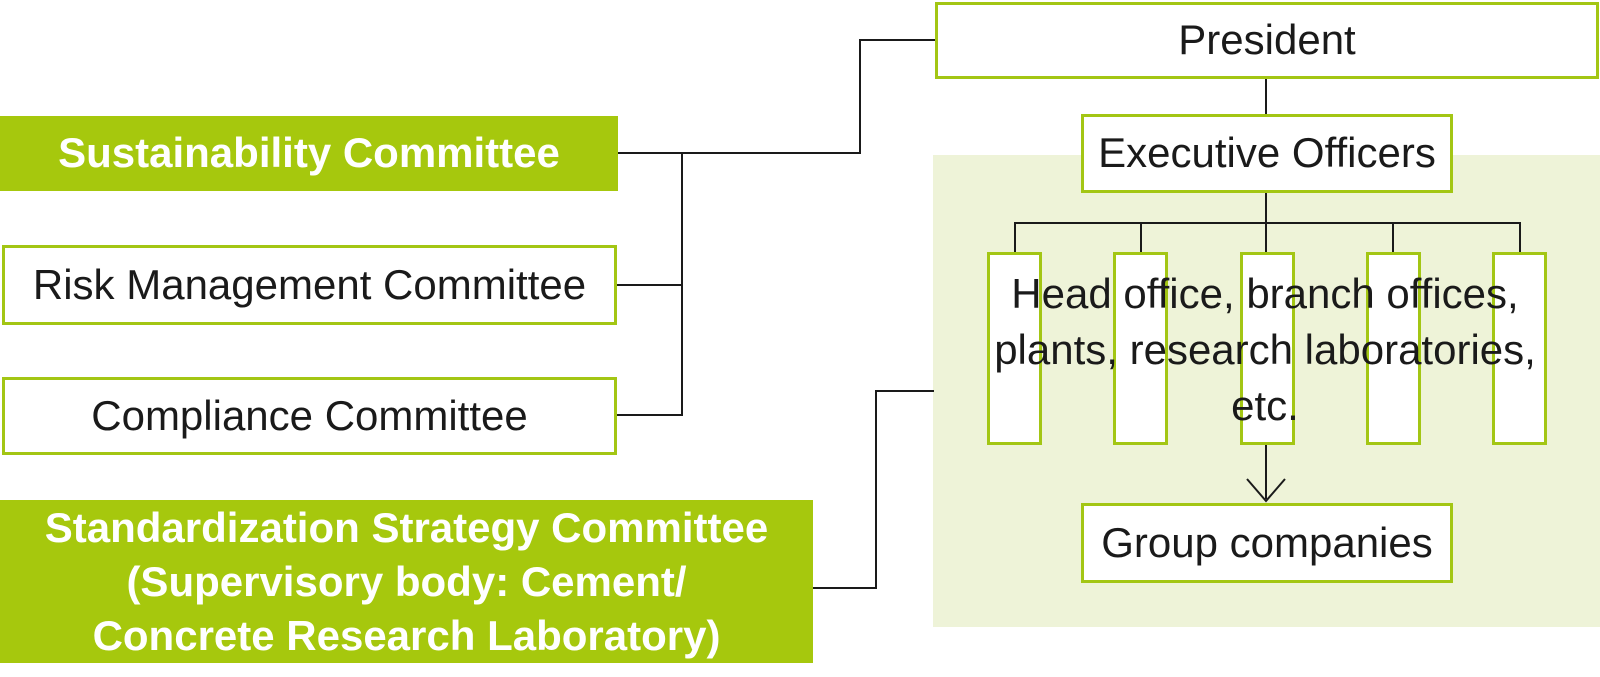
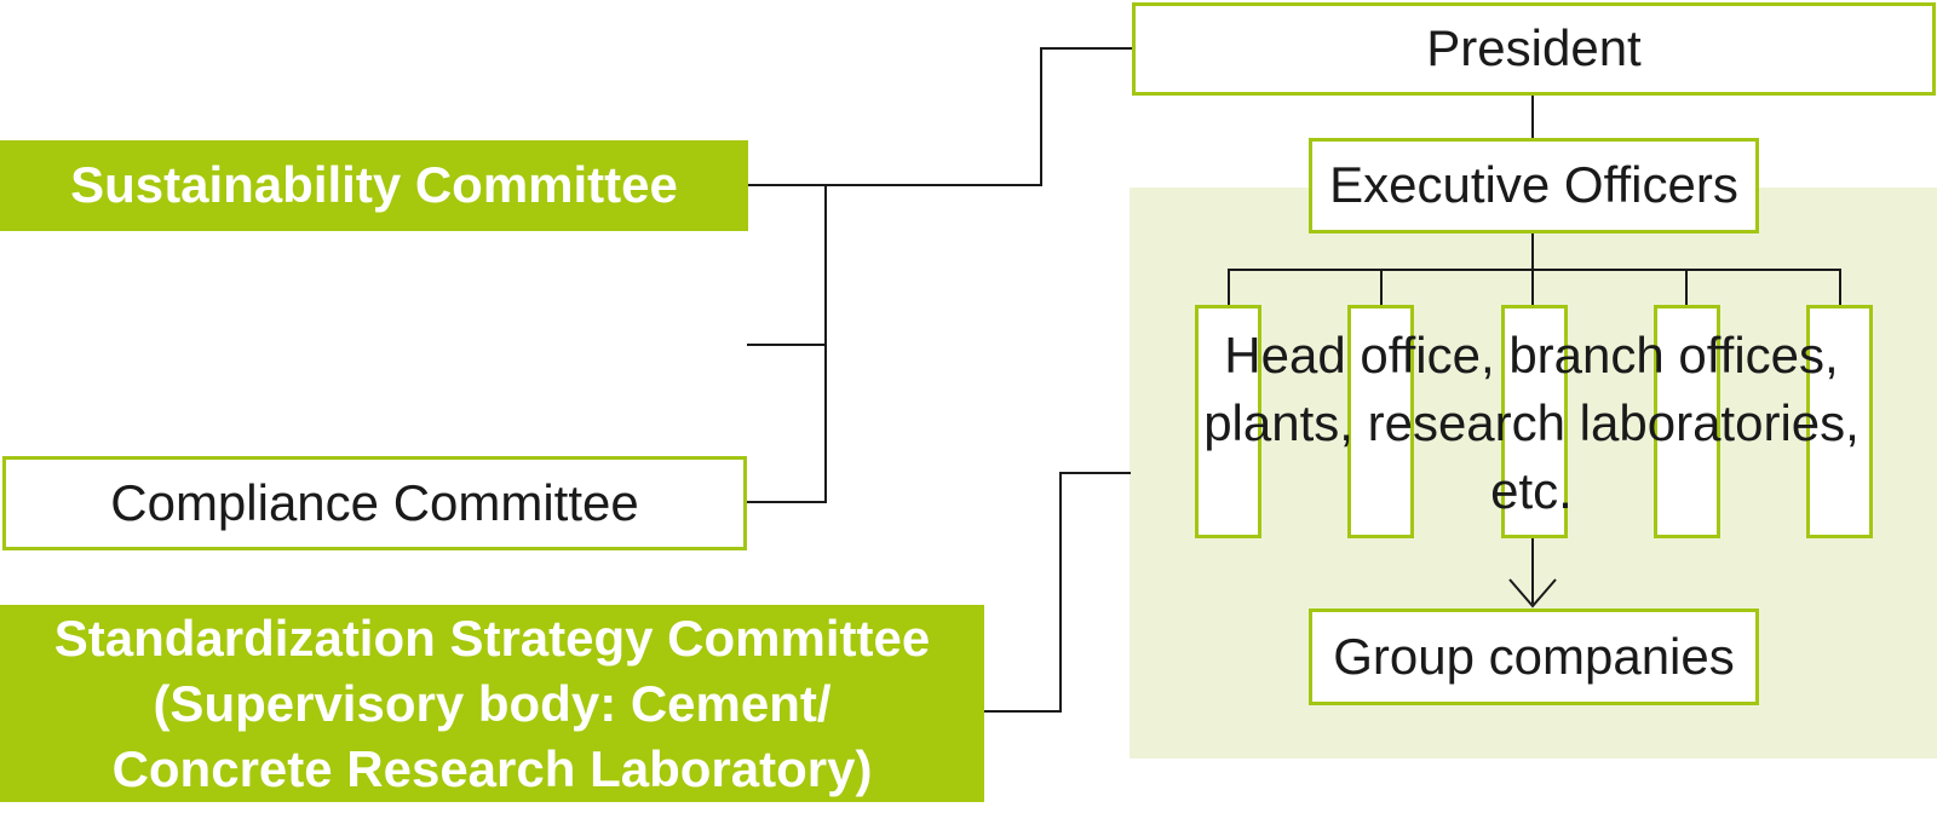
  Sustainability Committee
- Risk Management Committee
  Compliance Committee
  Standardization Strategy Committee
  (Supervisory body: Cement/
  Concrete Research Laboratory)
  President
  Executive Officers
  Head office, branch offices,
  plants, research laboratories,
  etc.
  Group companies
